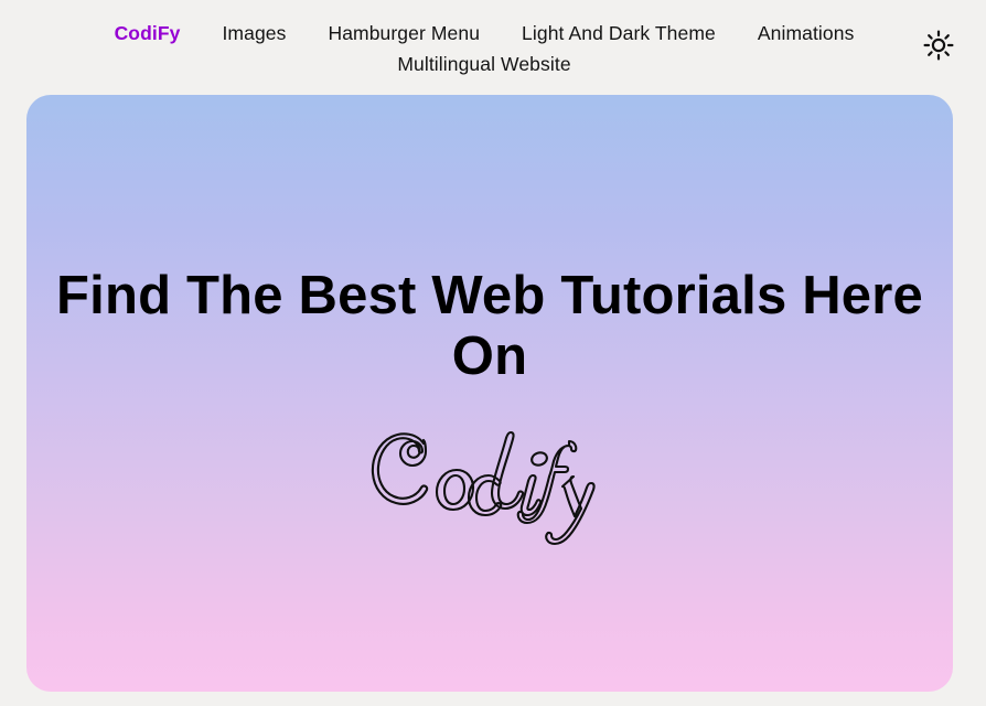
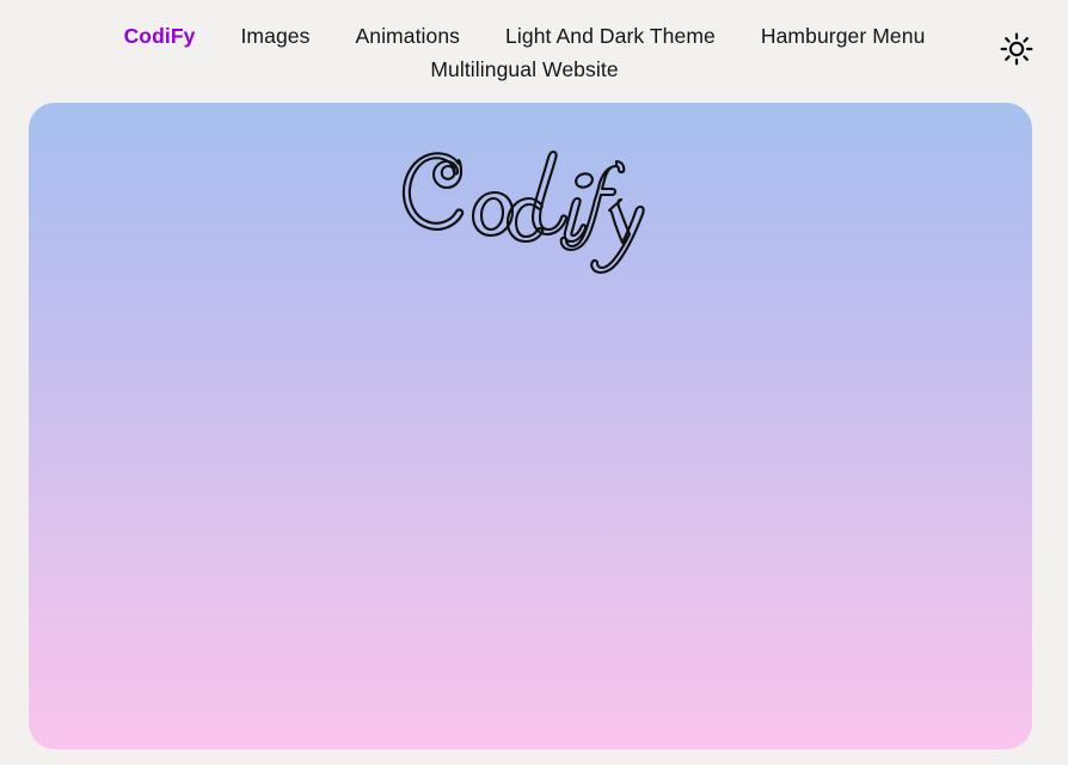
  CodiFy
  Images
- Hamburger Menu
+ Animations
  Light And Dark Theme
- Animations
+ Hamburger Menu
  Multilingual Website
- Find The Best Web Tutorials Here On
